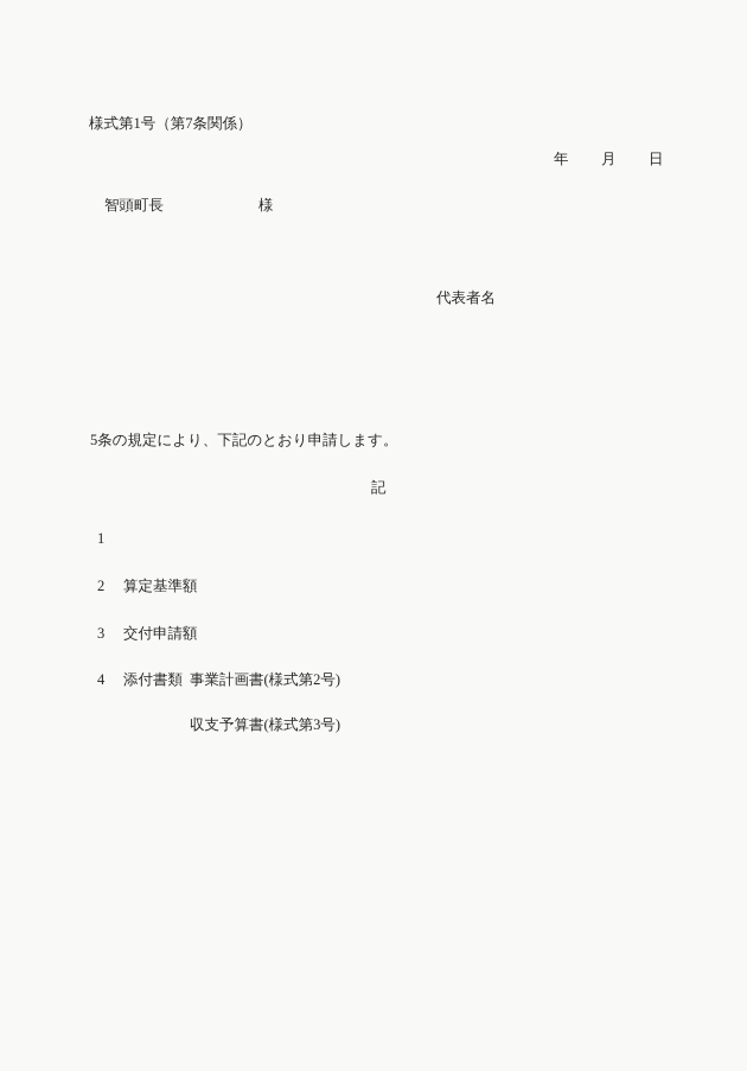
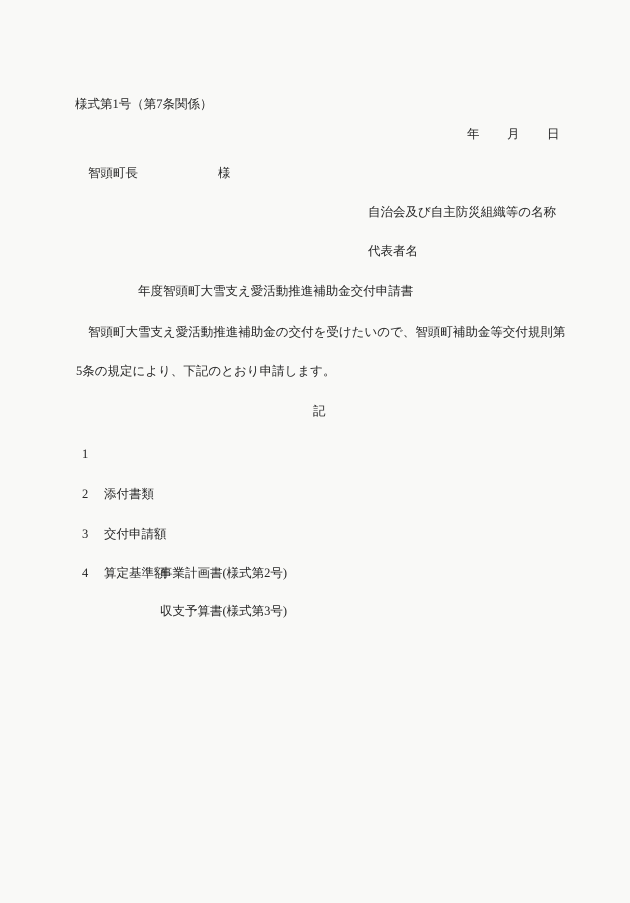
  様式第1号（第7条関係）
  年
  月
  日
  智頭町長
  様
+ 自治会及び自主防災組織等の名称
  代表者名
+ 年度智頭町大雪支え愛活動推進補助金交付申請書
+ 智頭町大雪支え愛活動推進補助金の交付を受けたいので、智頭町補助金等交付規則第
  5条の規定により、下記のとおり申請します。
  記
  1
  2
- 算定基準額
+ 添付書類
  3
  交付申請額
  4
- 添付書類
+ 算定基準額
  事業計画書(様式第2号)
  収支予算書(様式第3号)
